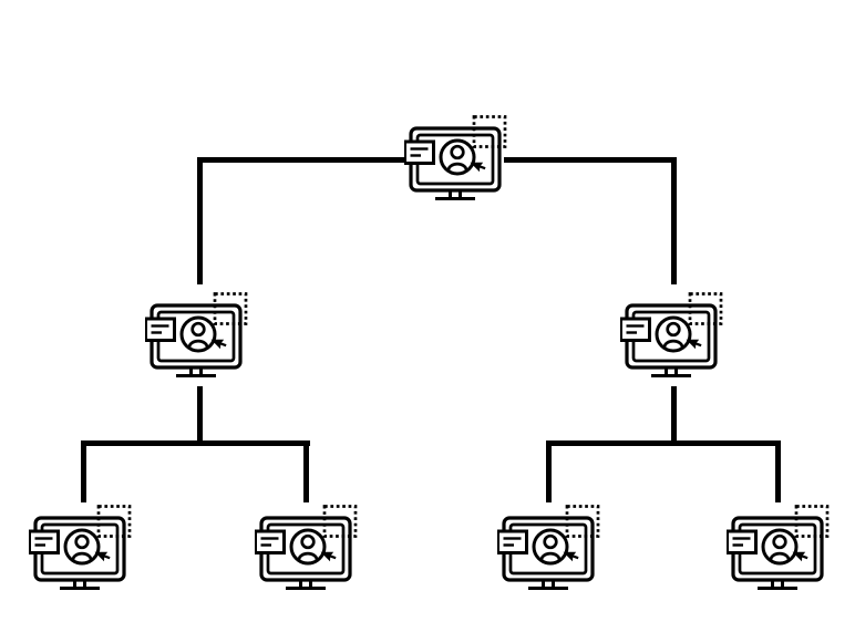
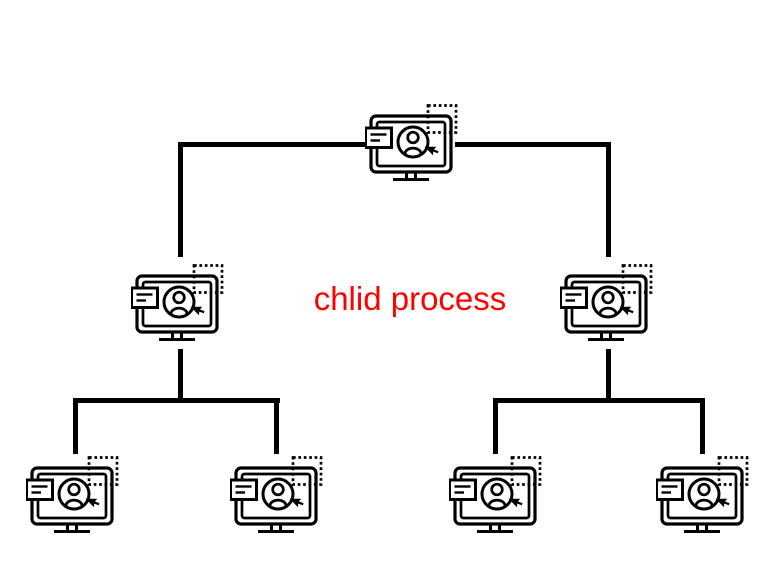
+ chlid process
